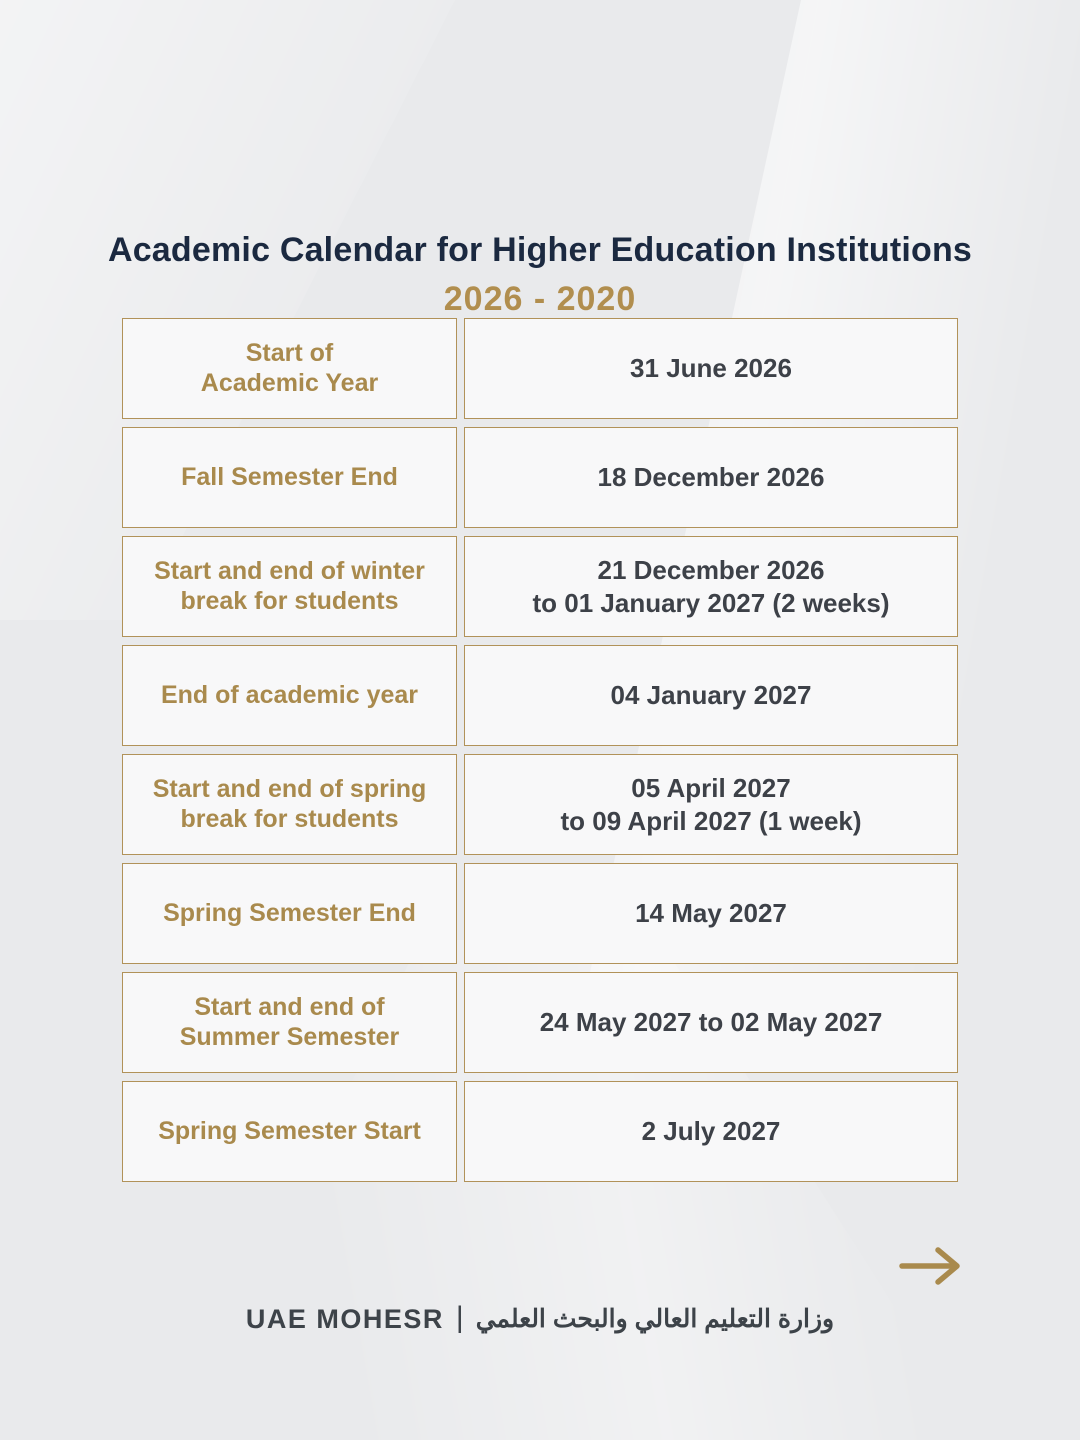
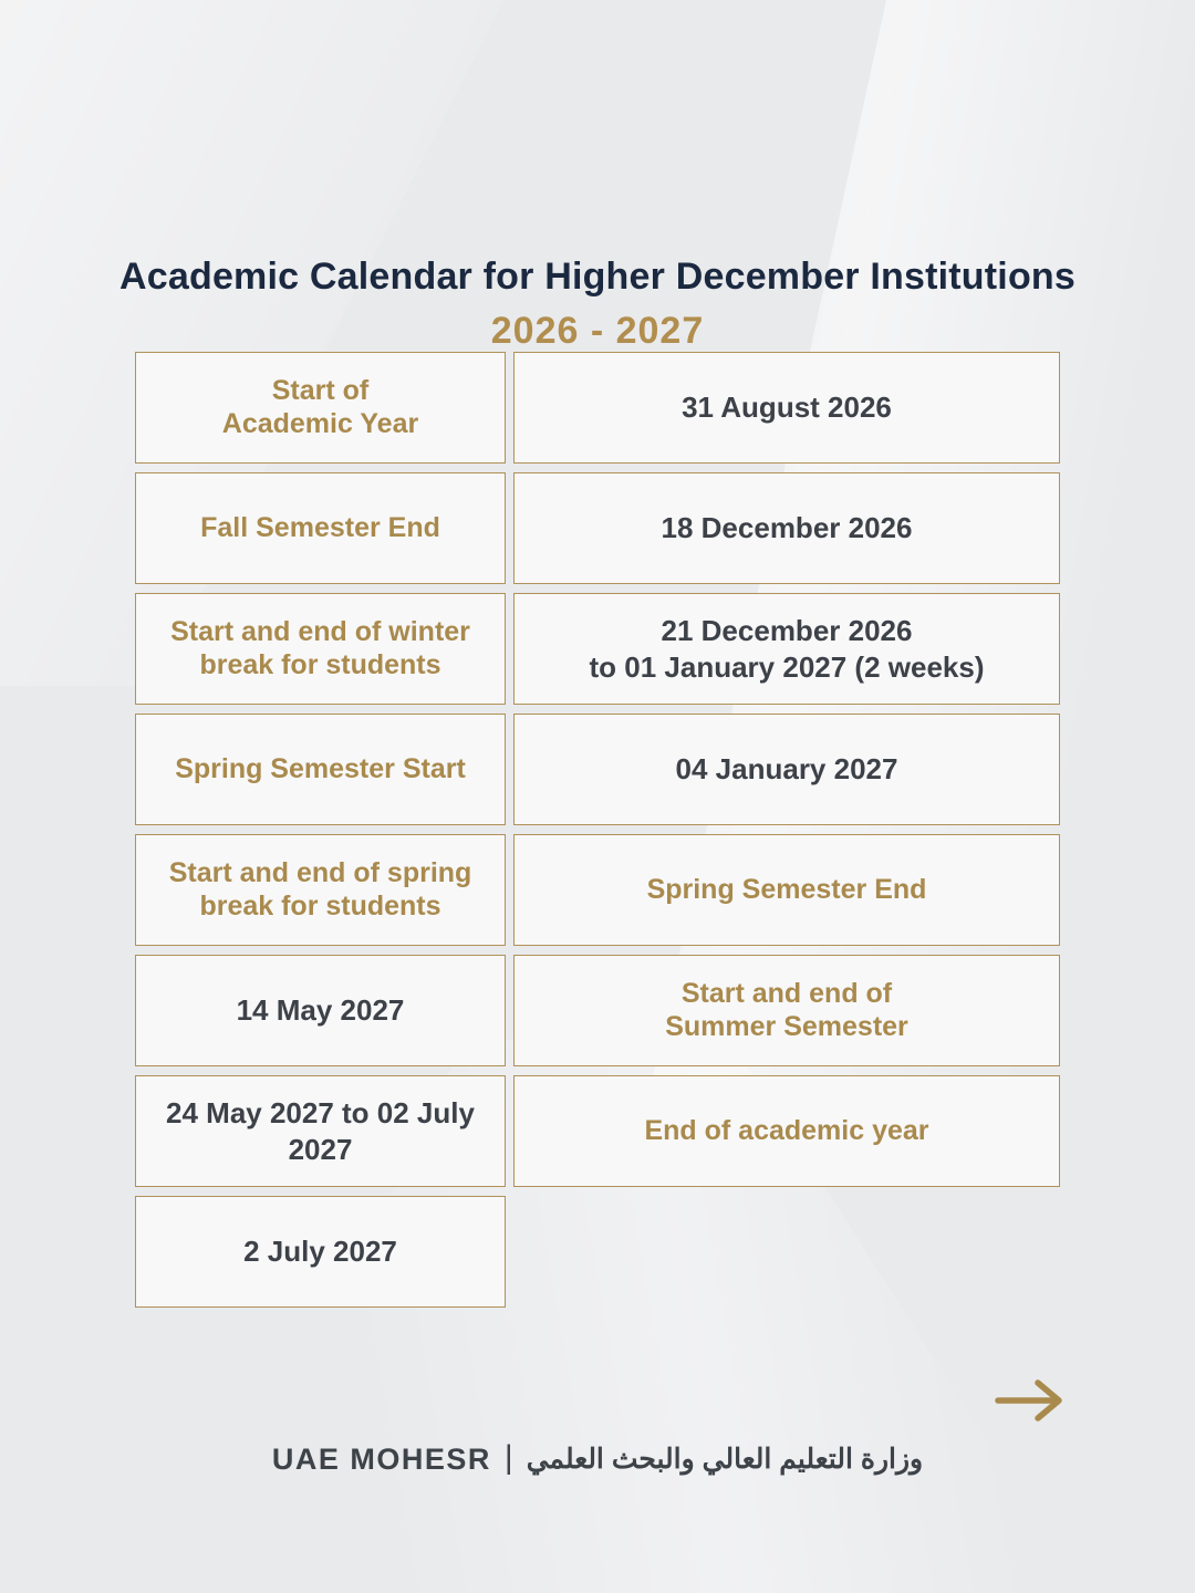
- Academic Calendar for Higher Education Institutions
+ Academic Calendar for Higher December Institutions
- 2026 - 2020
+ 2026 - 2027
  Start of
  Academic Year
- 31 June 2026
+ 31 August 2026
  Fall Semester End
  18 December 2026
  Start and end of winter
  break for students
  21 December 2026
  to 01 January 2027 (2 weeks)
- End of academic year
+ Spring Semester Start
  04 January 2027
  Start and end of spring
  break for students
- 05 April 2027
- to 09 April 2027 (1 week)
  Spring Semester End
  14 May 2027
  Start and end of
  Summer Semester
- 24 May 2027 to 02 May 2027
+ 24 May 2027 to 02 July 2027
- Spring Semester Start
+ End of academic year
  2 July 2027
  UAE MOHESR
  |
  وزارة التعليم العالي والبحث العلمي
